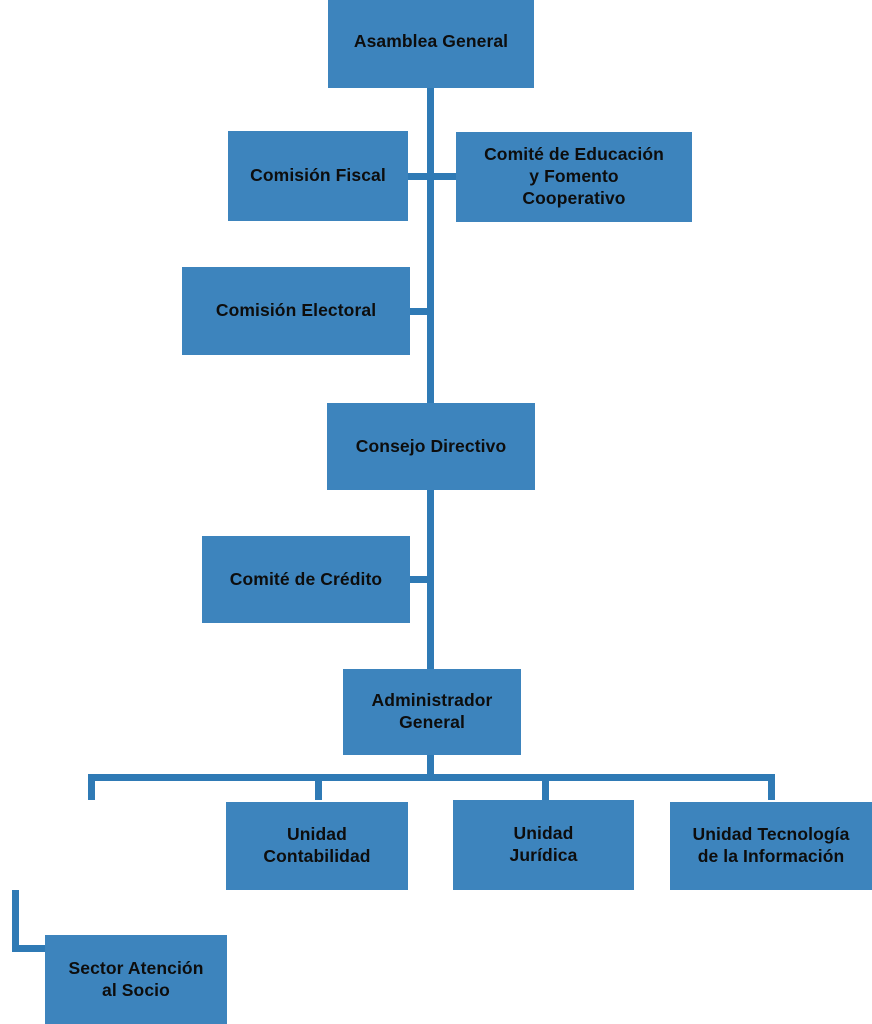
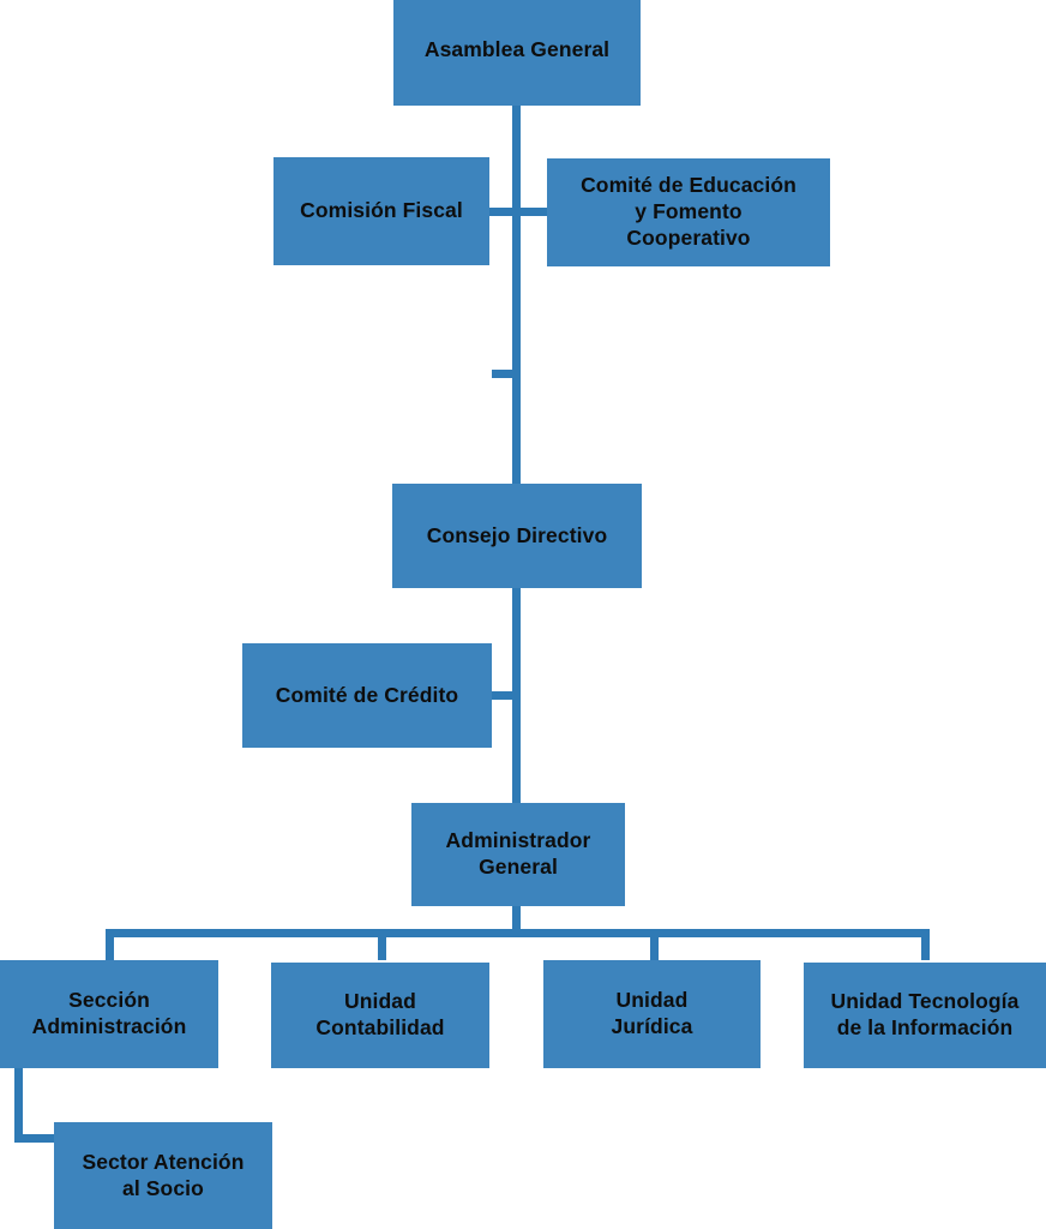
  Asamblea General
  Comisión Fiscal
  Comité de Educación
  y Fomento
  Cooperativo
- Comisión Electoral
  Consejo Directivo
  Comité de Crédito
  Administrador
  General
+ Sección
+ Administración
  Unidad
  Contabilidad
  Unidad
  Jurídica
  Unidad Tecnología
  de la Información
  Sector Atención
  al Socio
